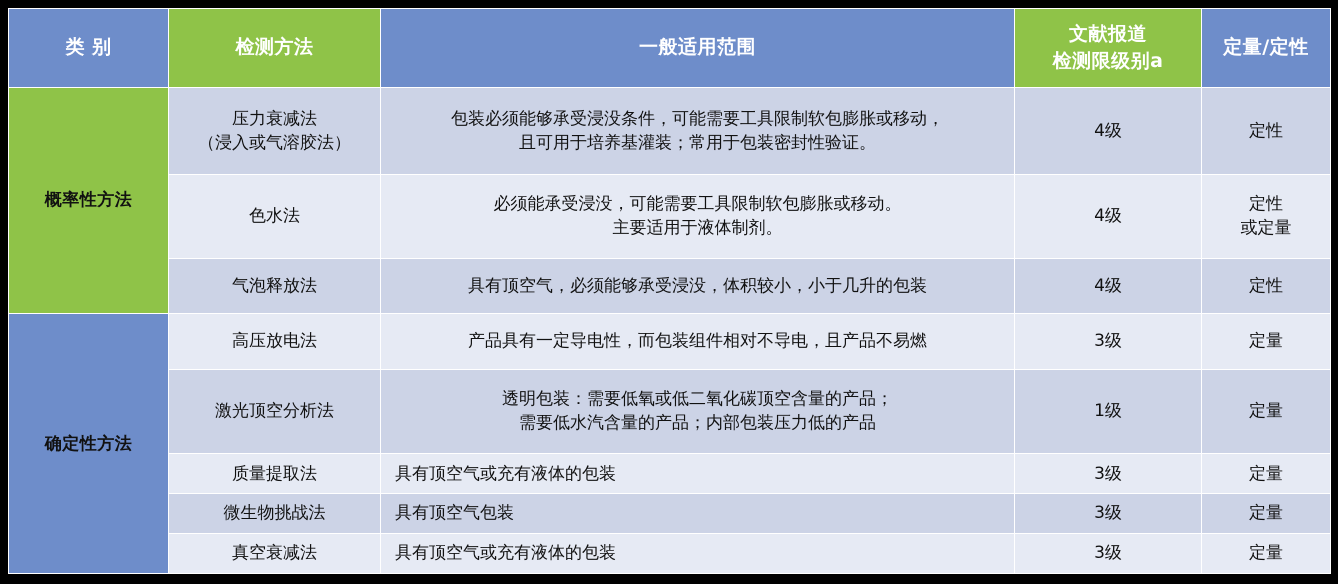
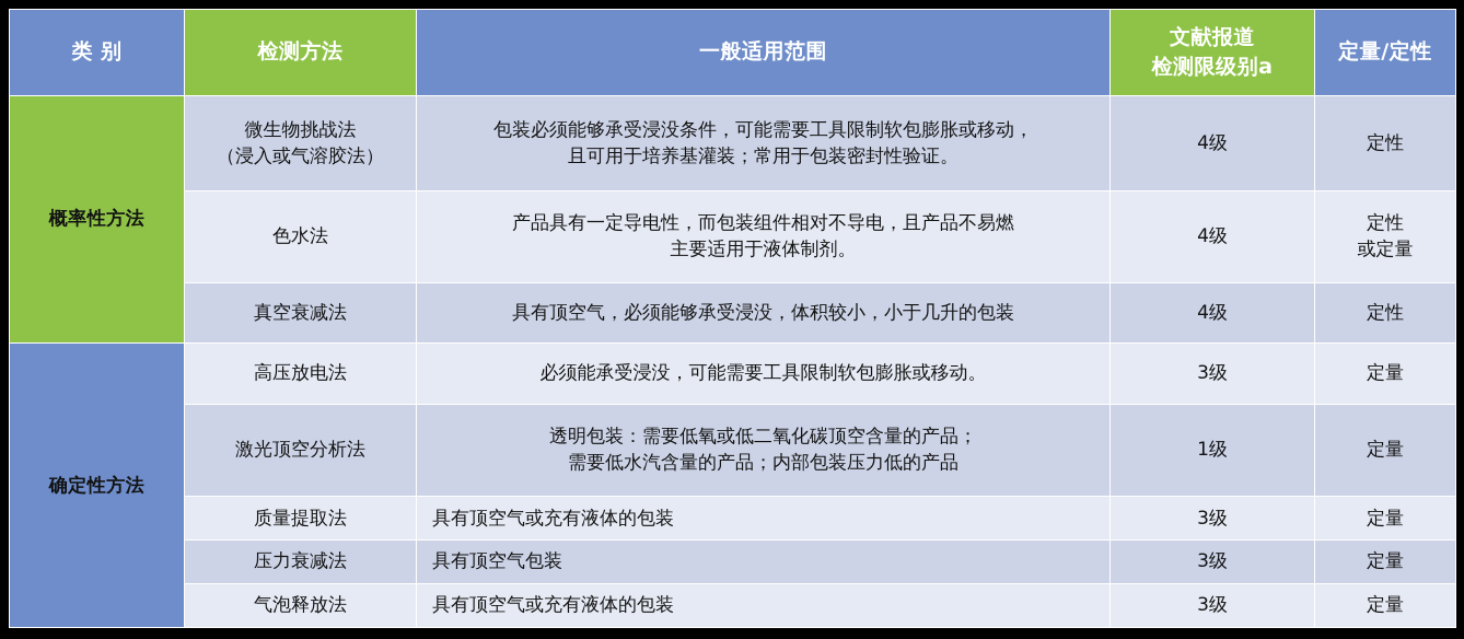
  类 别	检测方法	一般适用范围	文献报道 检测限级别a	定量/定性
- 概率性方法	压力衰减法 （浸入或气溶胶法）	包装必须能够承受浸没条件，可能需要工具限制软包膨胀或移动， 且可用于培养基灌装；常用于包装密封性验证。	4级	定性
+ 概率性方法	微生物挑战法 （浸入或气溶胶法）	包装必须能够承受浸没条件，可能需要工具限制软包膨胀或移动， 且可用于培养基灌装；常用于包装密封性验证。	4级	定性
- 色水法	必须能承受浸没，可能需要工具限制软包膨胀或移动。 主要适用于液体制剂。	4级	定性 或定量
+ 色水法	产品具有一定导电性，而包装组件相对不导电，且产品不易燃 主要适用于液体制剂。	4级	定性 或定量
- 气泡释放法	具有顶空气，必须能够承受浸没，体积较小，小于几升的包装	4级	定性
+ 真空衰减法	具有顶空气，必须能够承受浸没，体积较小，小于几升的包装	4级	定性
- 确定性方法	高压放电法	产品具有一定导电性，而包装组件相对不导电，且产品不易燃	3级	定量
+ 确定性方法	高压放电法	必须能承受浸没，可能需要工具限制软包膨胀或移动。	3级	定量
  激光顶空分析法	透明包装：需要低氧或低二氧化碳顶空含量的产品； 需要低水汽含量的产品；内部包装压力低的产品	1级	定量
  质量提取法	具有顶空气或充有液体的包装	3级	定量
- 微生物挑战法	具有顶空气包装	3级	定量
+ 压力衰减法	具有顶空气包装	3级	定量
- 真空衰减法	具有顶空气或充有液体的包装	3级	定量
+ 气泡释放法	具有顶空气或充有液体的包装	3级	定量
